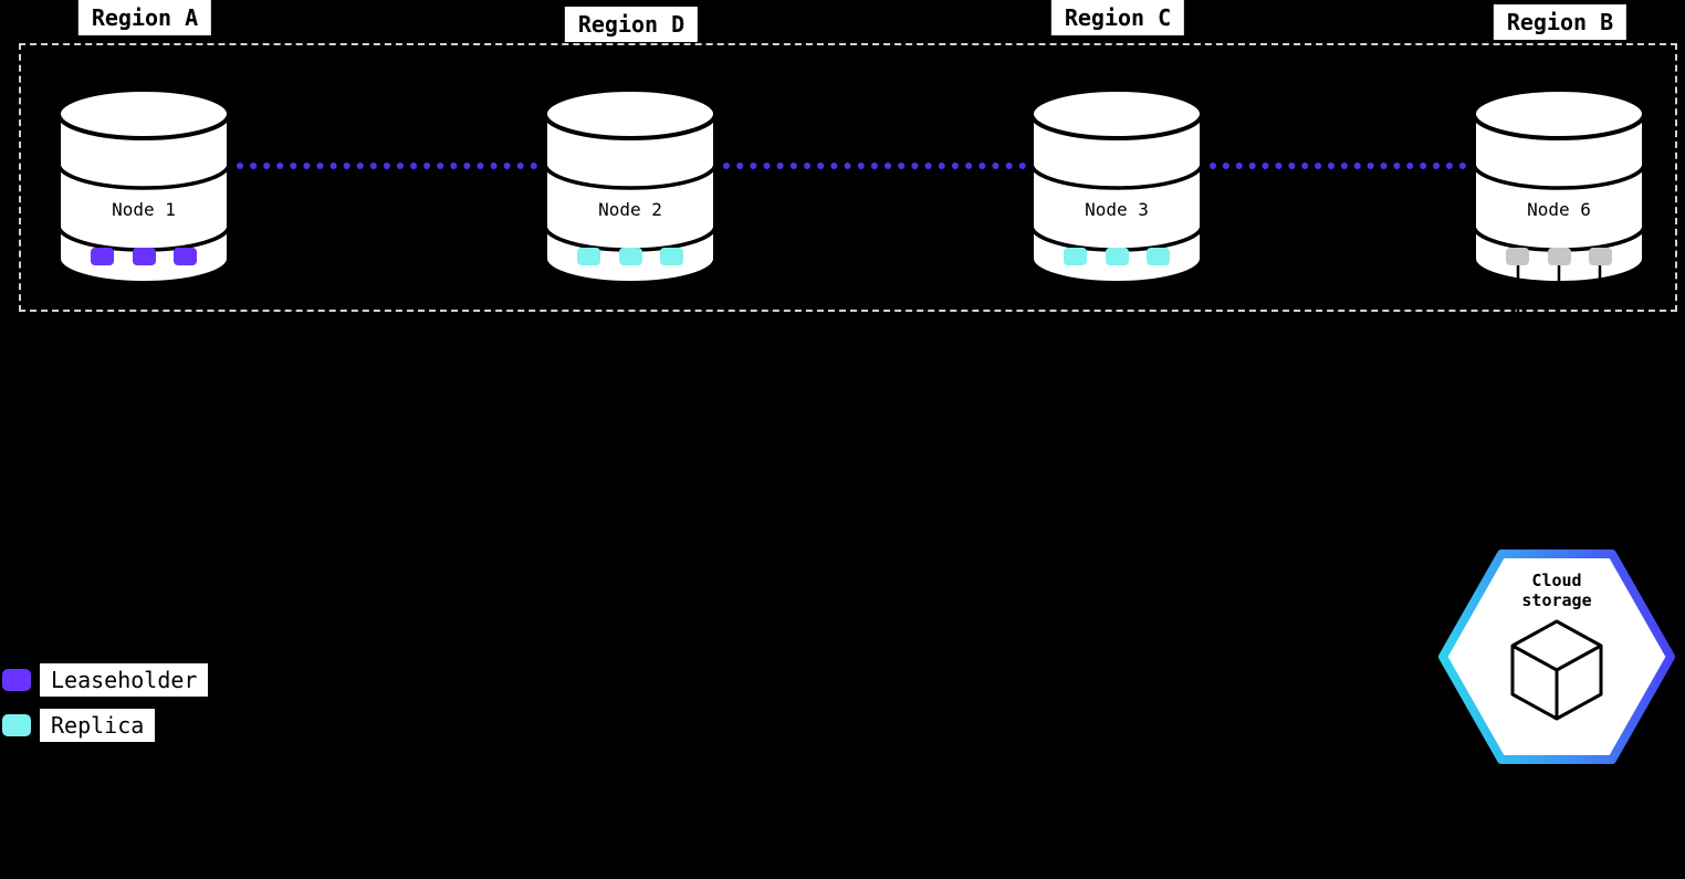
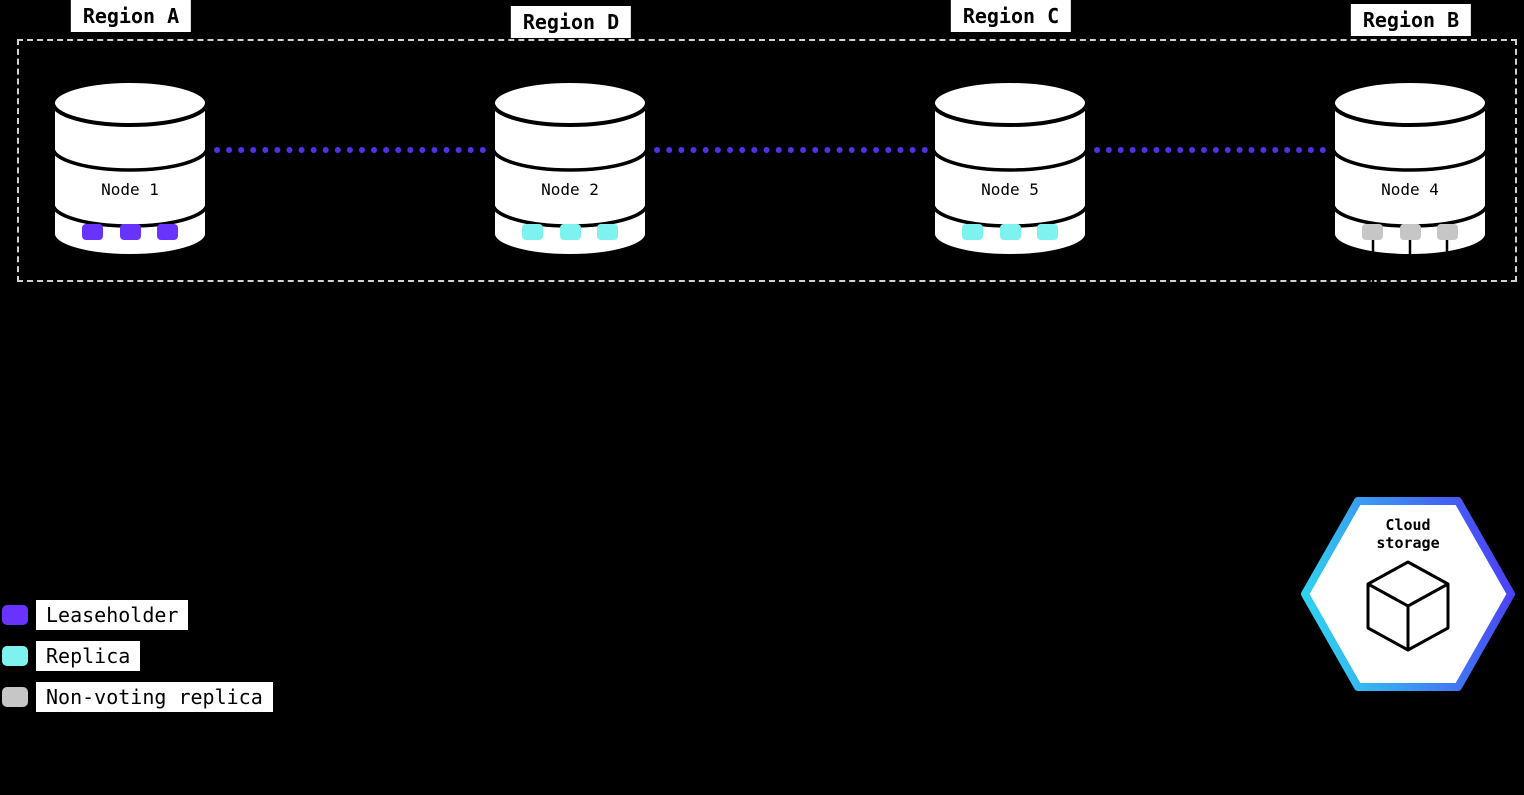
  Region A
  Region D
  Region C
  Region B
  Node 1
  Node 2
- Node 3
+ Node 5
- Node 6
+ Node 4
  Leaseholder
  Replica
+ Non-voting replica
  Cloud
  storage
